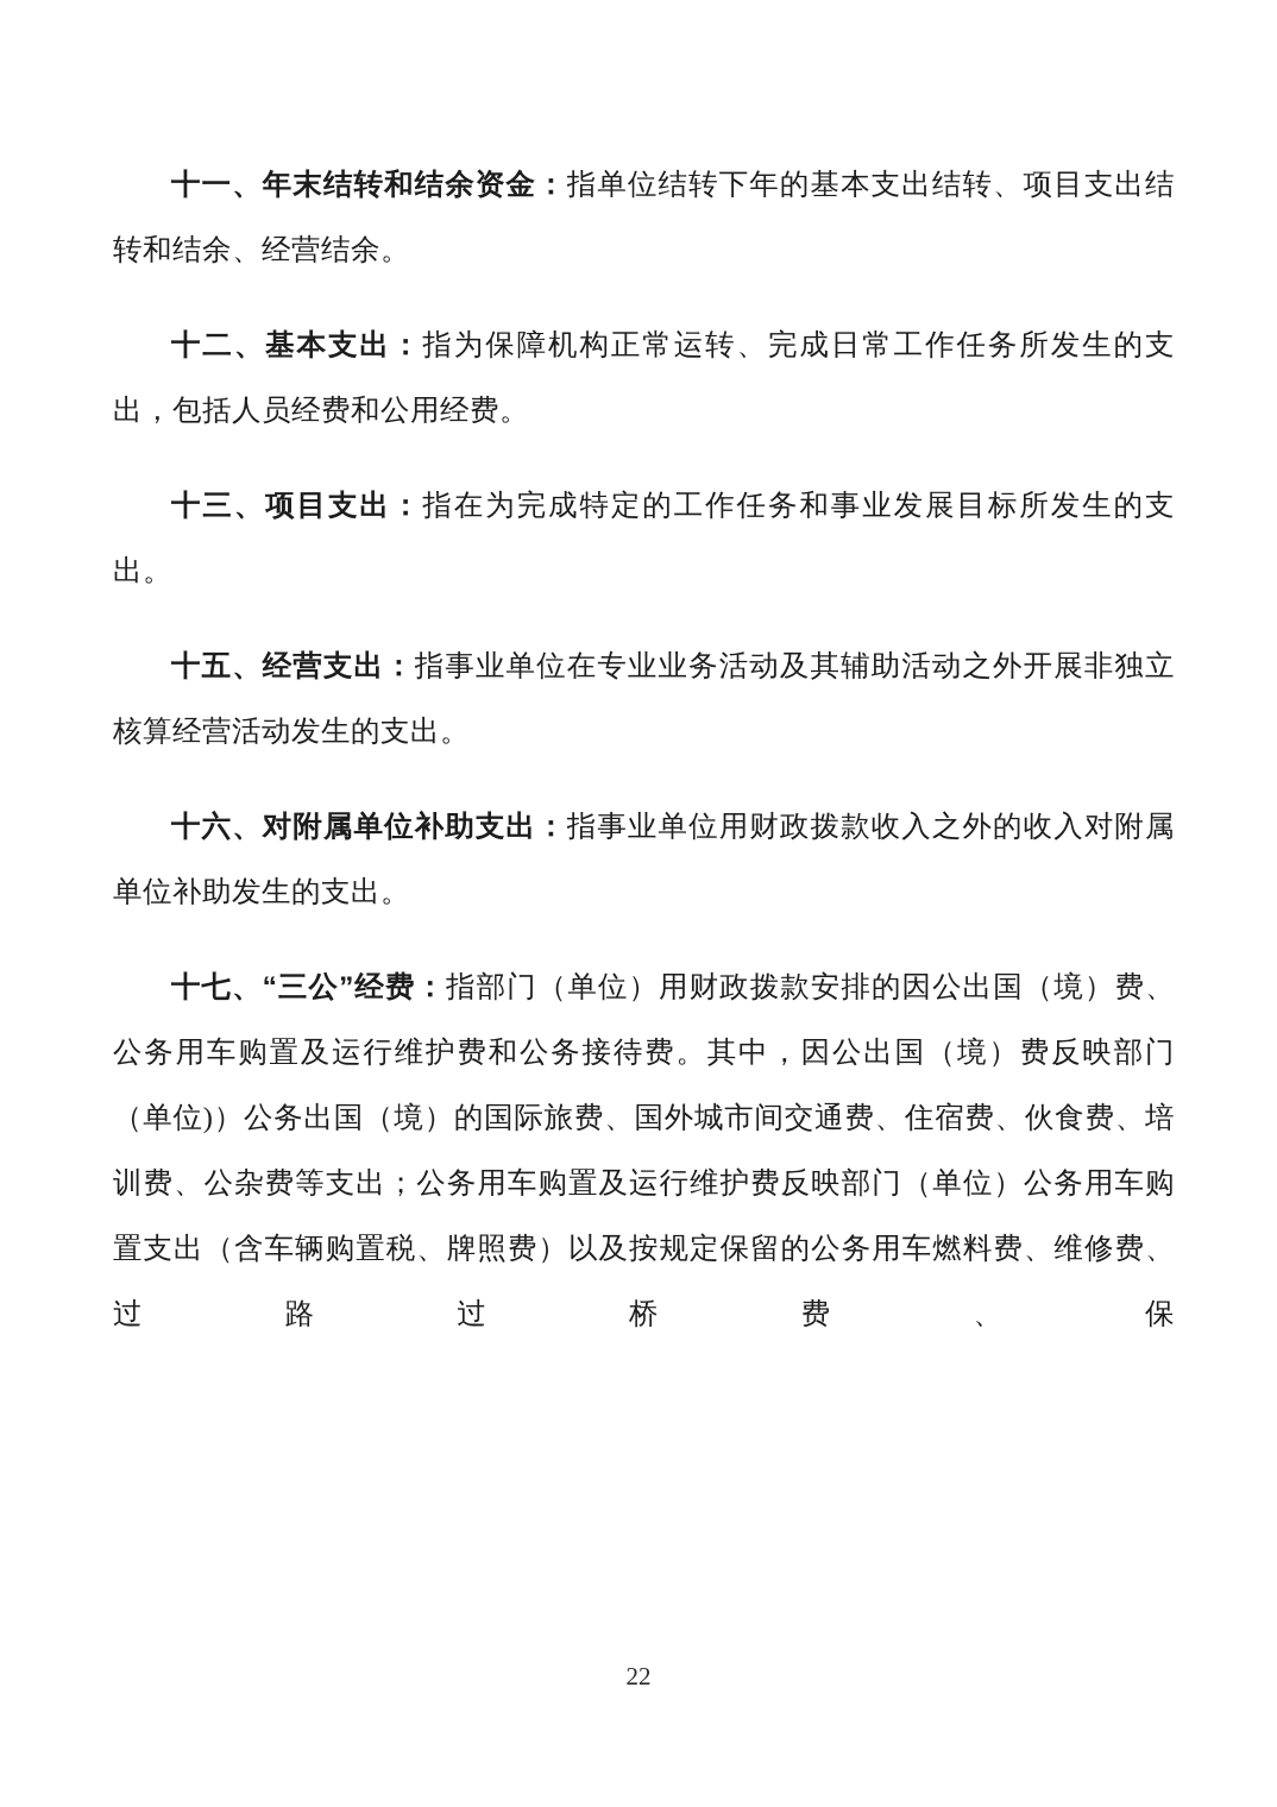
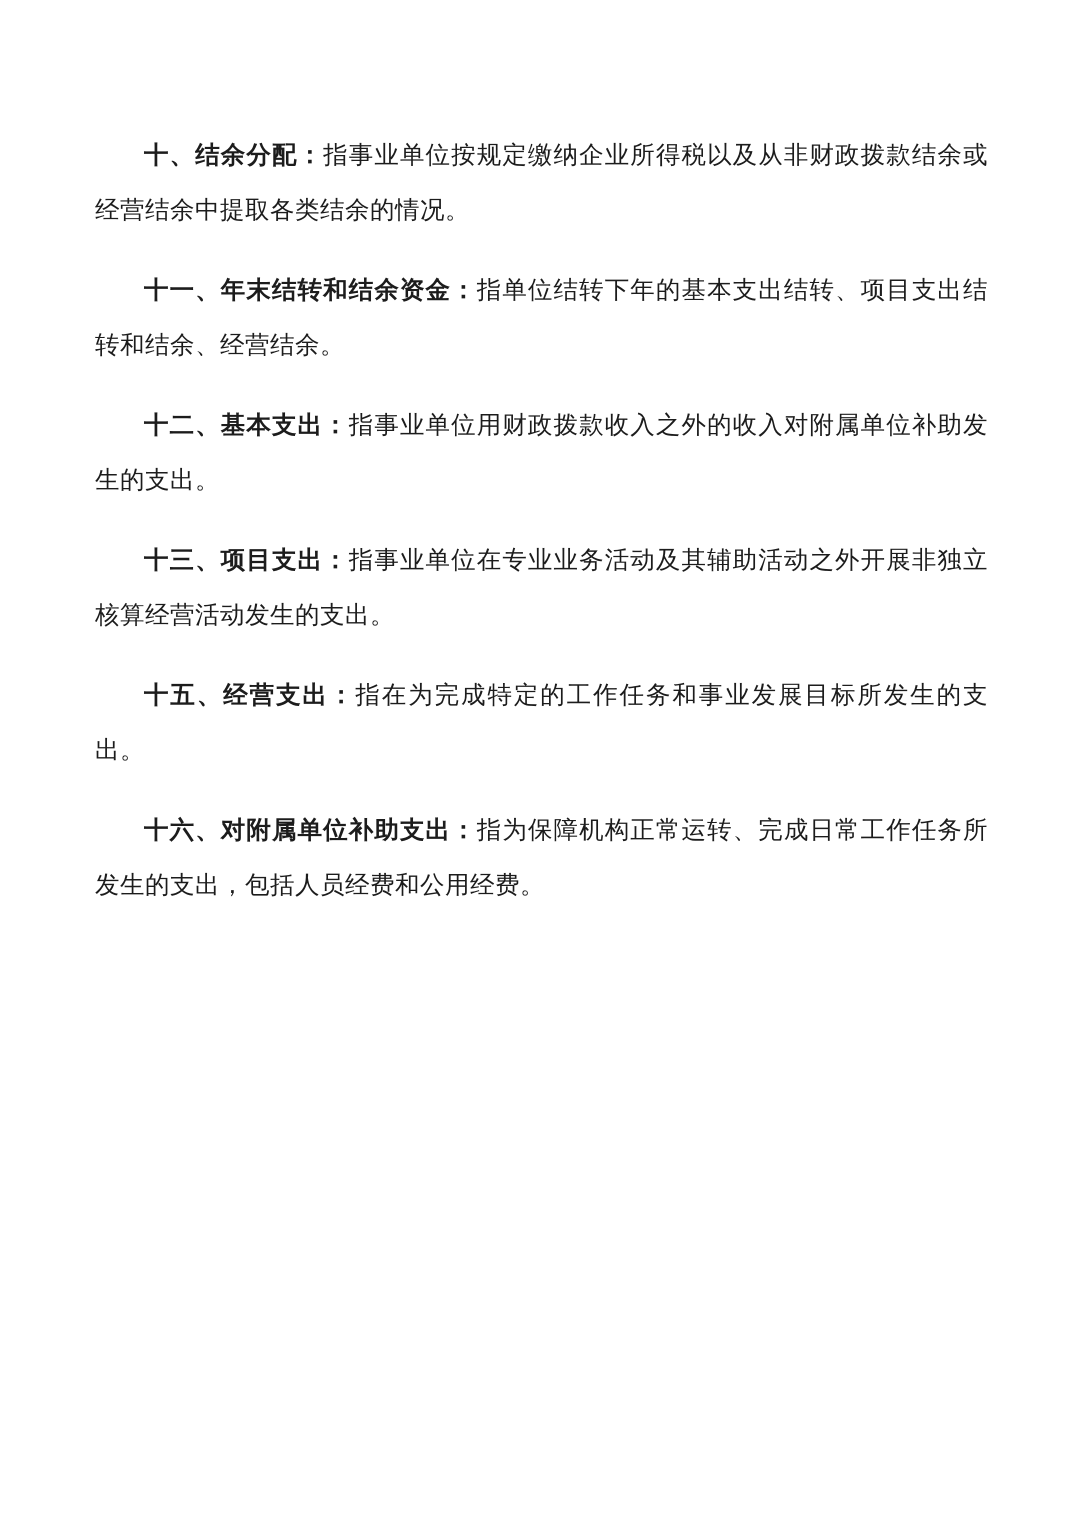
+ 十、结余分配：指事业单位按规定缴纳企业所得税以及从非财政拨款结余或经营结余中提取各类结余的情况。
  十一、年末结转和结余资金：指单位结转下年的基本支出结转、项目支出结转和结余、经营结余。
- 十二、基本支出：指为保障机构正常运转、完成日常工作任务所发生的支出，包括人员经费和公用经费。
+ 十二、基本支出：指事业单位用财政拨款收入之外的收入对附属单位补助发生的支出。
- 十三、项目支出：指在为完成特定的工作任务和事业发展目标所发生的支出。
+ 十三、项目支出：指事业单位在专业业务活动及其辅助活动之外开展非独立核算经营活动发生的支出。
- 十五、经营支出：指事业单位在专业业务活动及其辅助活动之外开展非独立核算经营活动发生的支出。
+ 十五、经营支出：指在为完成特定的工作任务和事业发展目标所发生的支出。
- 十六、对附属单位补助支出：指事业单位用财政拨款收入之外的收入对附属单位补助发生的支出。
+ 十六、对附属单位补助支出：指为保障机构正常运转、完成日常工作任务所发生的支出，包括人员经费和公用经费。
- 十七、“三公”经费：指部门（单位）用财政拨款安排的因公出国（境）费、公务用车购置及运行维护费和公务接待费。其中，因公出国（境）费反映部门（单位)）公务出国（境）的国际旅费、国外城市间交通费、住宿费、伙食费、培训费、公杂费等支出；公务用车购置及运行维护费反映部门（单位）公务用车购置支出（含车辆购置税、牌照费）以及按规定保留的公务用车燃料费、维修费、过路过桥费、保
- 22
